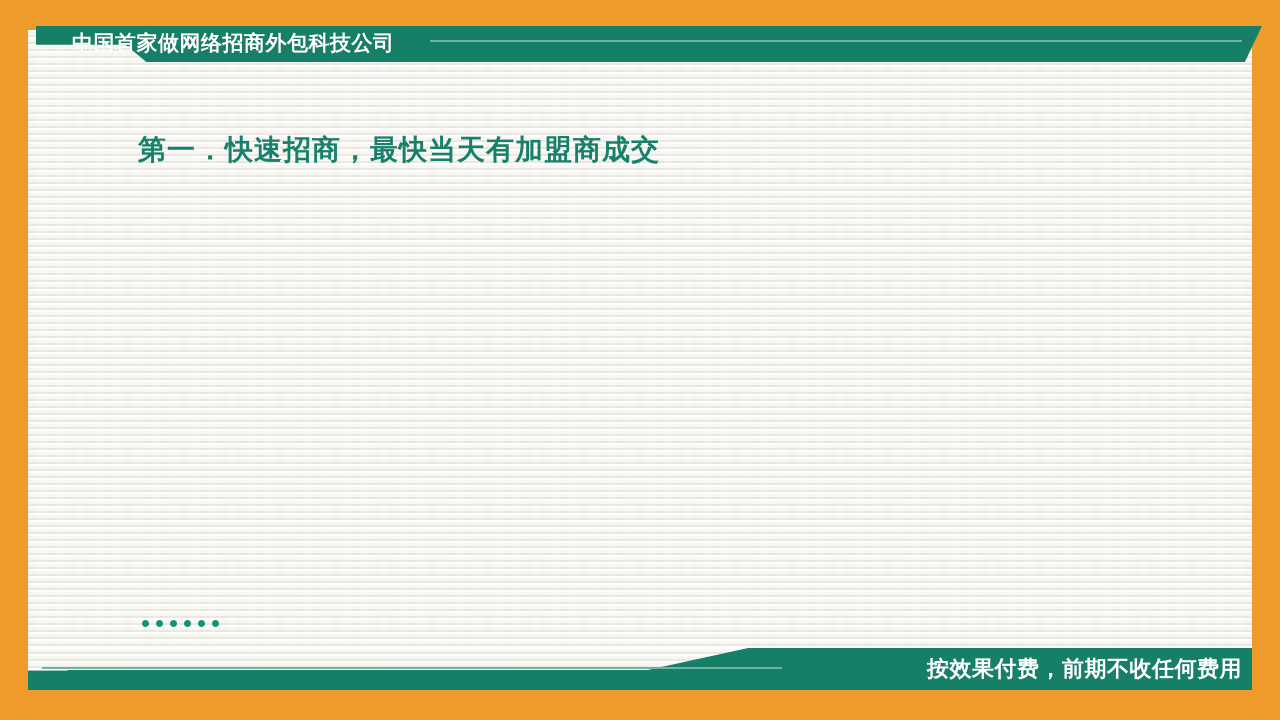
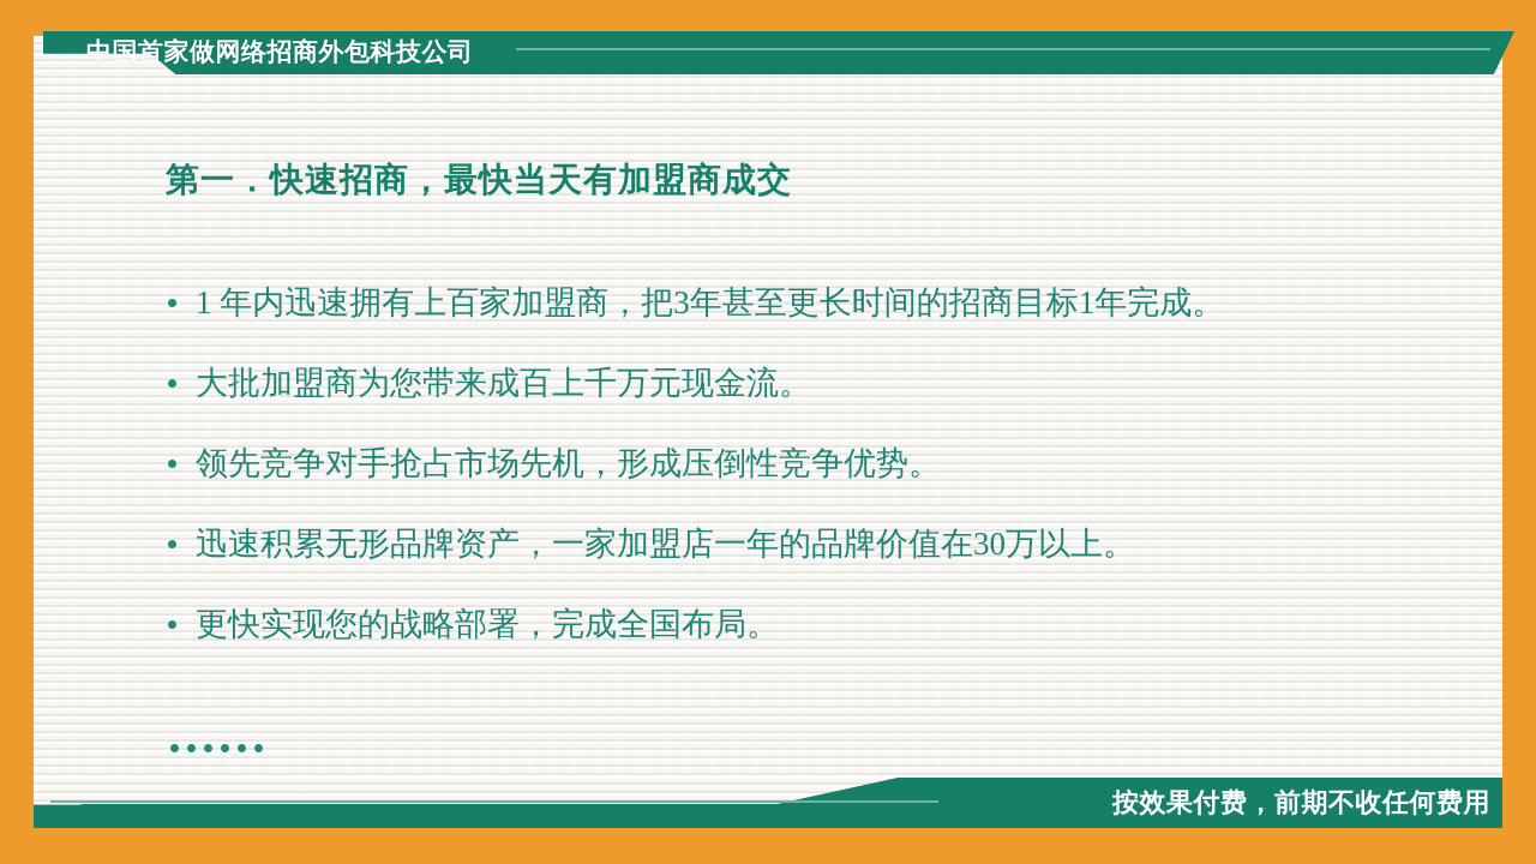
  中国首家做网络招商外包科技公司
  第一．快速招商，最快当天有加盟商成交
+ 1 年内迅速拥有上百家加盟商，把3年甚至更长时间的招商目标1年完成。
+ 大批加盟商为您带来成百上千万元现金流。
+ 领先竞争对手抢占市场先机，形成压倒性竞争优势。
+ 迅速积累无形品牌资产，一家加盟店一年的品牌价值在30万以上。
+ 更快实现您的战略部署，完成全国布局。
  按效果付费，前期不收任何费用
